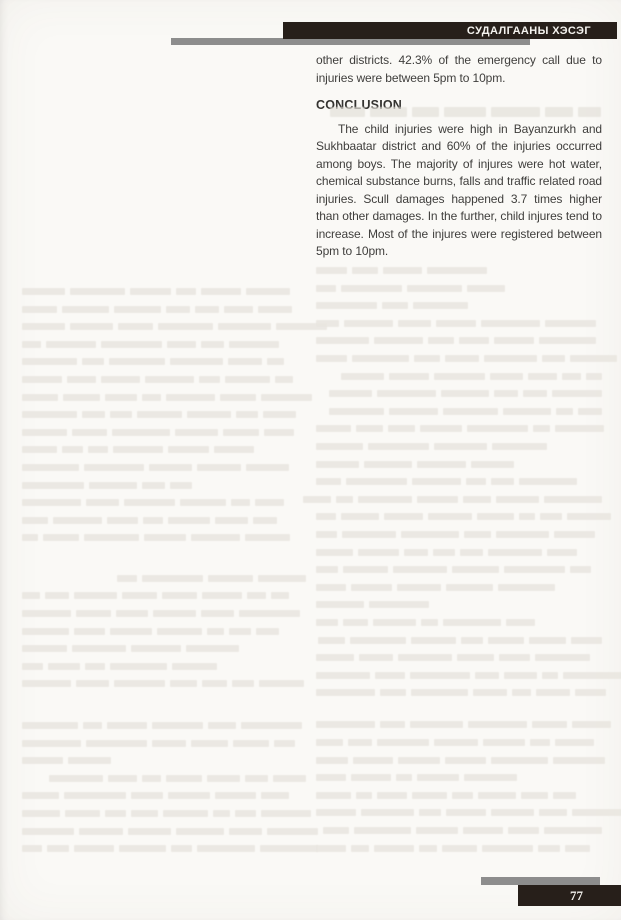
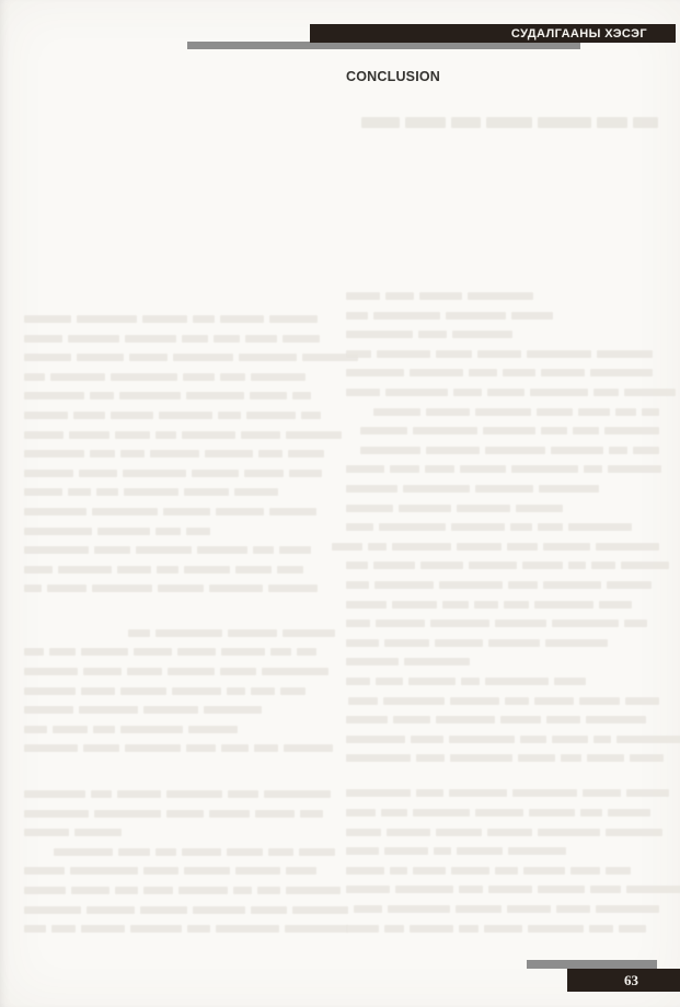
  СУДАЛГААНЫ ХЭСЭГ
- other districts. 42.3% of the emergency call due to injuries were between 5pm to 10pm.
  CONCLUSION
- The child injuries were high in Bayanzurkh and Sukhbaatar district and 60% of the injuries occurred among boys. The majority of injures were hot water, chemical substance burns, falls and traffic related road injuries. Scull damages happened 3.7 times higher than other damages. In the further, child injures tend to increase. Most of the injures were registered between 5pm to 10pm.
- 77
+ 63
